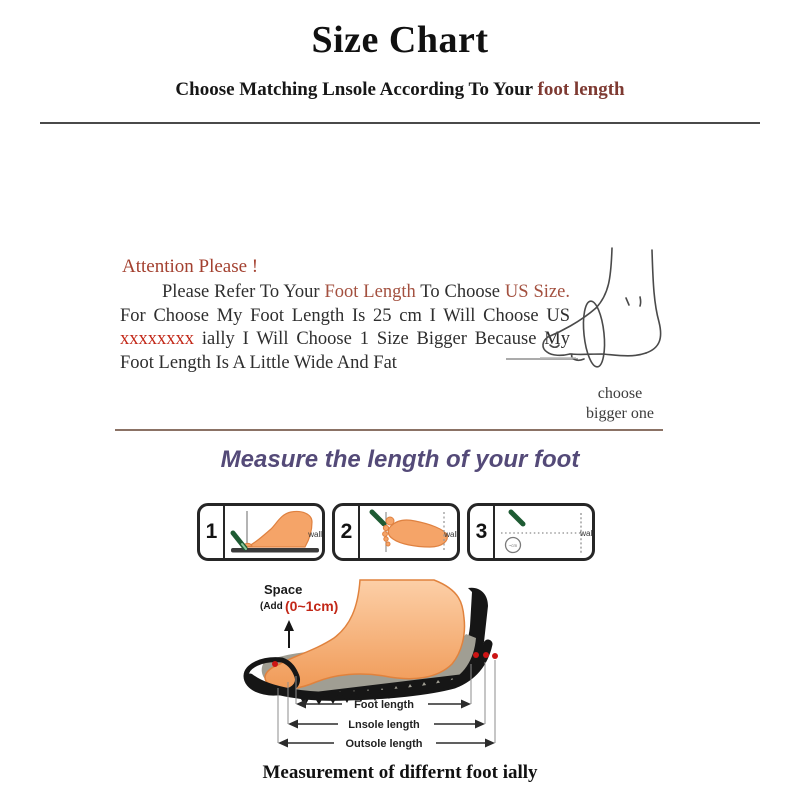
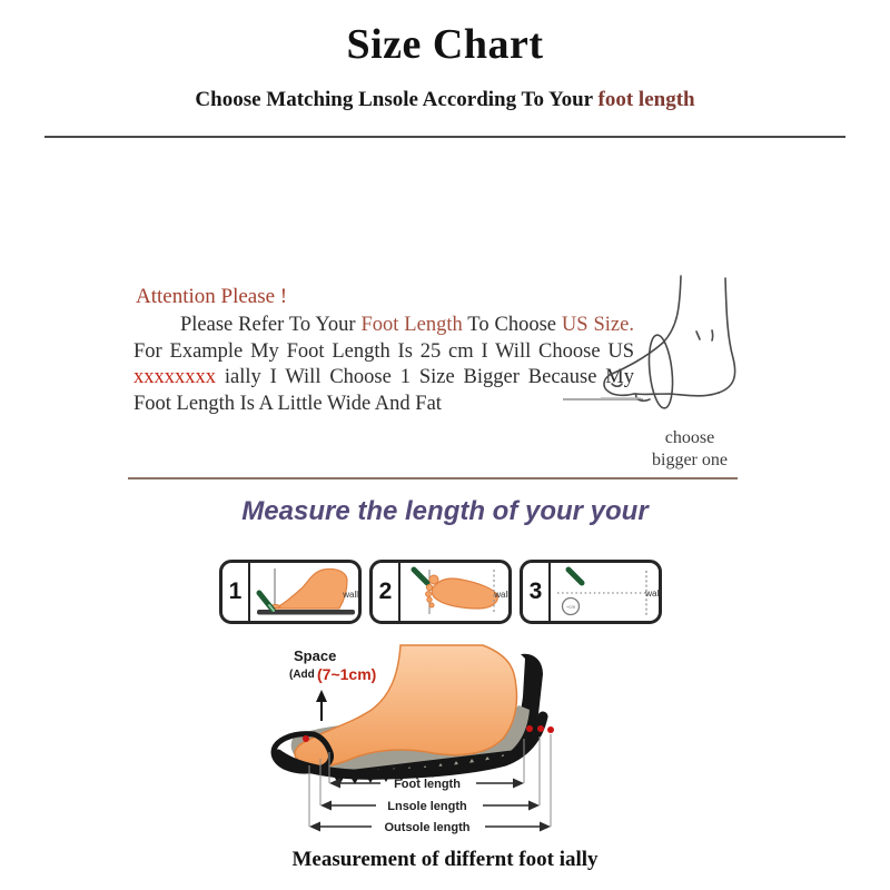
  Size Chart
  Choose Matching Lnsole According To Your foot length
  Attention Please !
- Please Refer To Your Foot Length To Choose US Size. For Choose My Foot Length Is 25 cm I Will Choose US xxxxxxxx ially I Will Choose 1 Size Bigger Because My Foot Length Is A Little Wide And Fat
+ Please Refer To Your Foot Length To Choose US Size. For Example My Foot Length Is 25 cm I Will Choose US xxxxxxxx ially I Will Choose 1 Size Bigger Because My Foot Length Is A Little Wide And Fat
  choose
  bigger one
- Measure the length of your foot
+ Measure the length of your your
  1
  wall
  2
  wall
  3
  wall
  Space
  (Add
- (0~1cm)
+ (7~1cm)
  Foot length
  Lnsole length
  Outsole length
  Measurement of differnt foot ially
